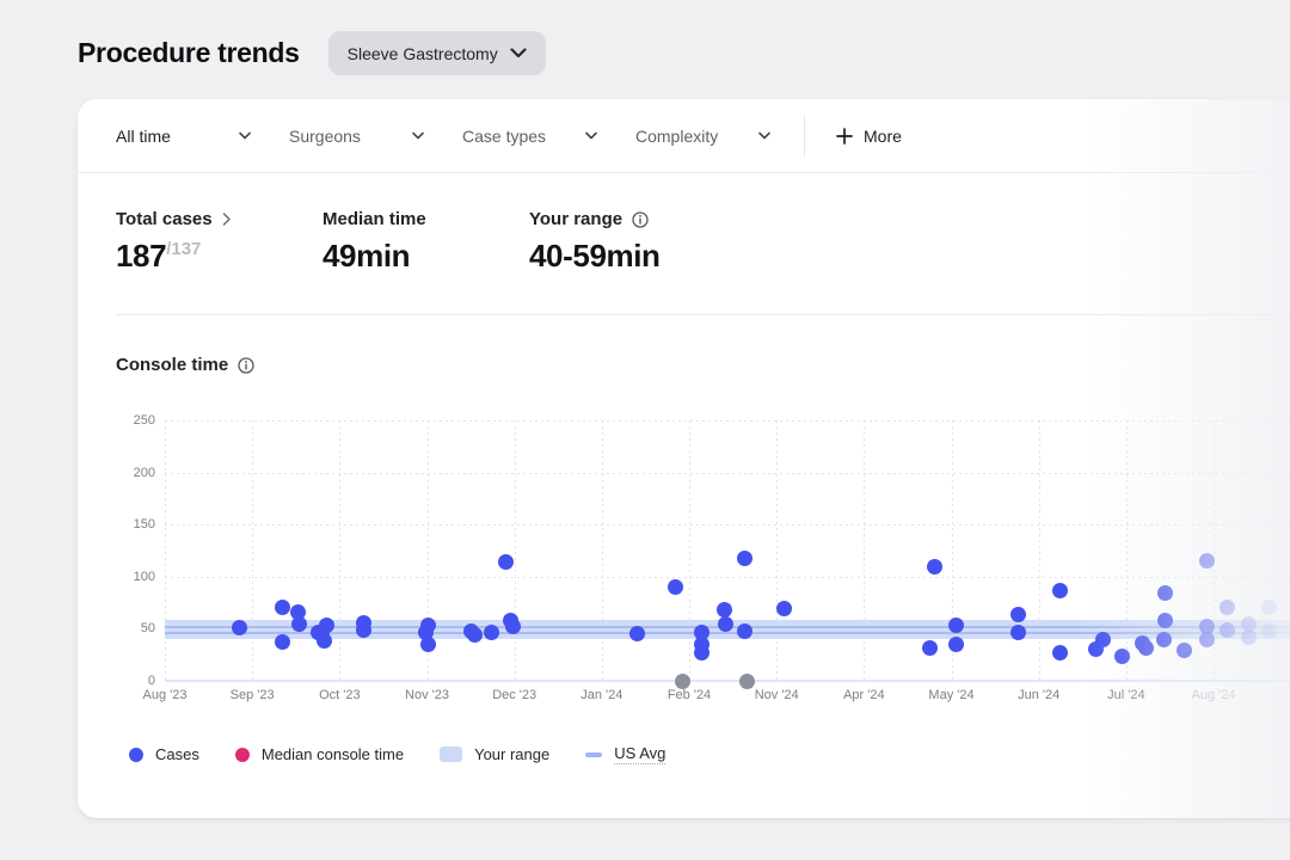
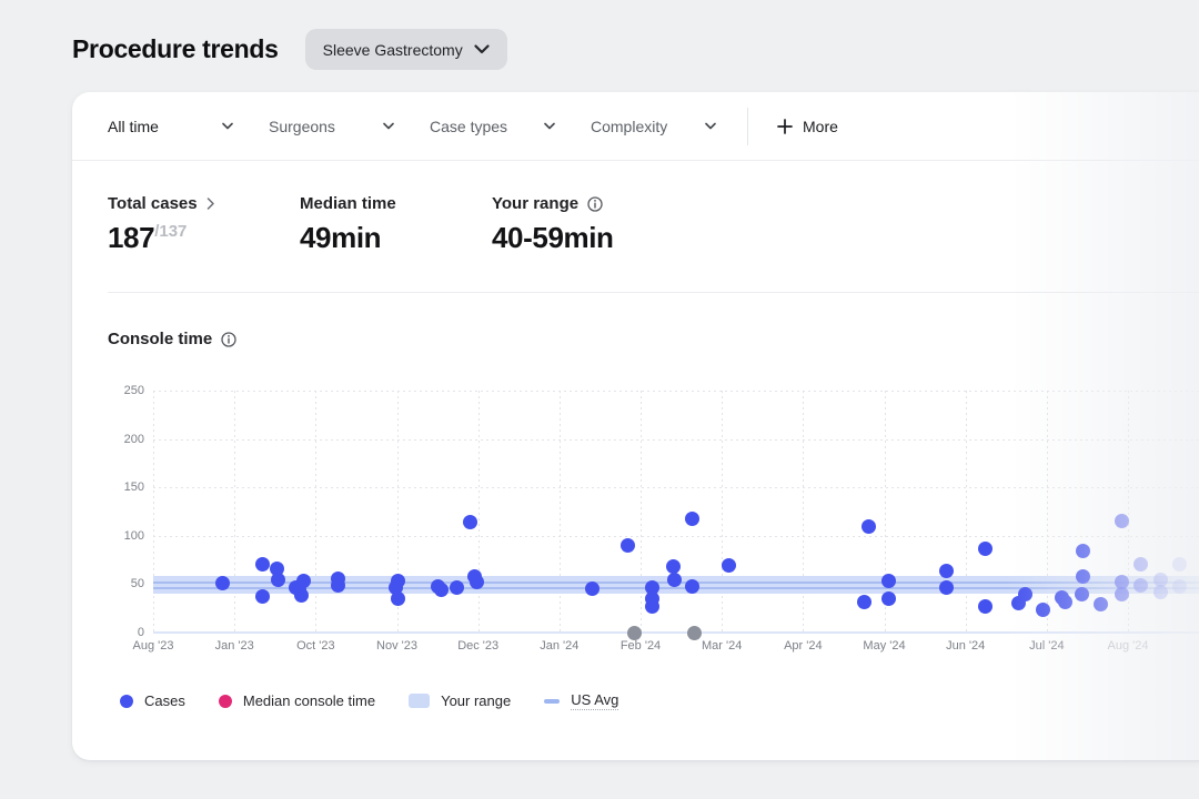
  Procedure trends
  Sleeve Gastrectomy
  All time
  Surgeons
  Case types
  Complexity
  More
  Total cases
  187/137
  Median time
  49min
  Your range
  40-59min
  Console time
  0
  50
  100
  150
  200
  250
  Aug '23
- Sep '23
+ Jan '23
  Oct '23
  Nov '23
  Dec '23
  Jan '24
  Feb '24
- Nov '24
+ Mar '24
  Apr '24
  May '24
  Jun '24
  Cases
  Median console time
  Your range
  US Avg
